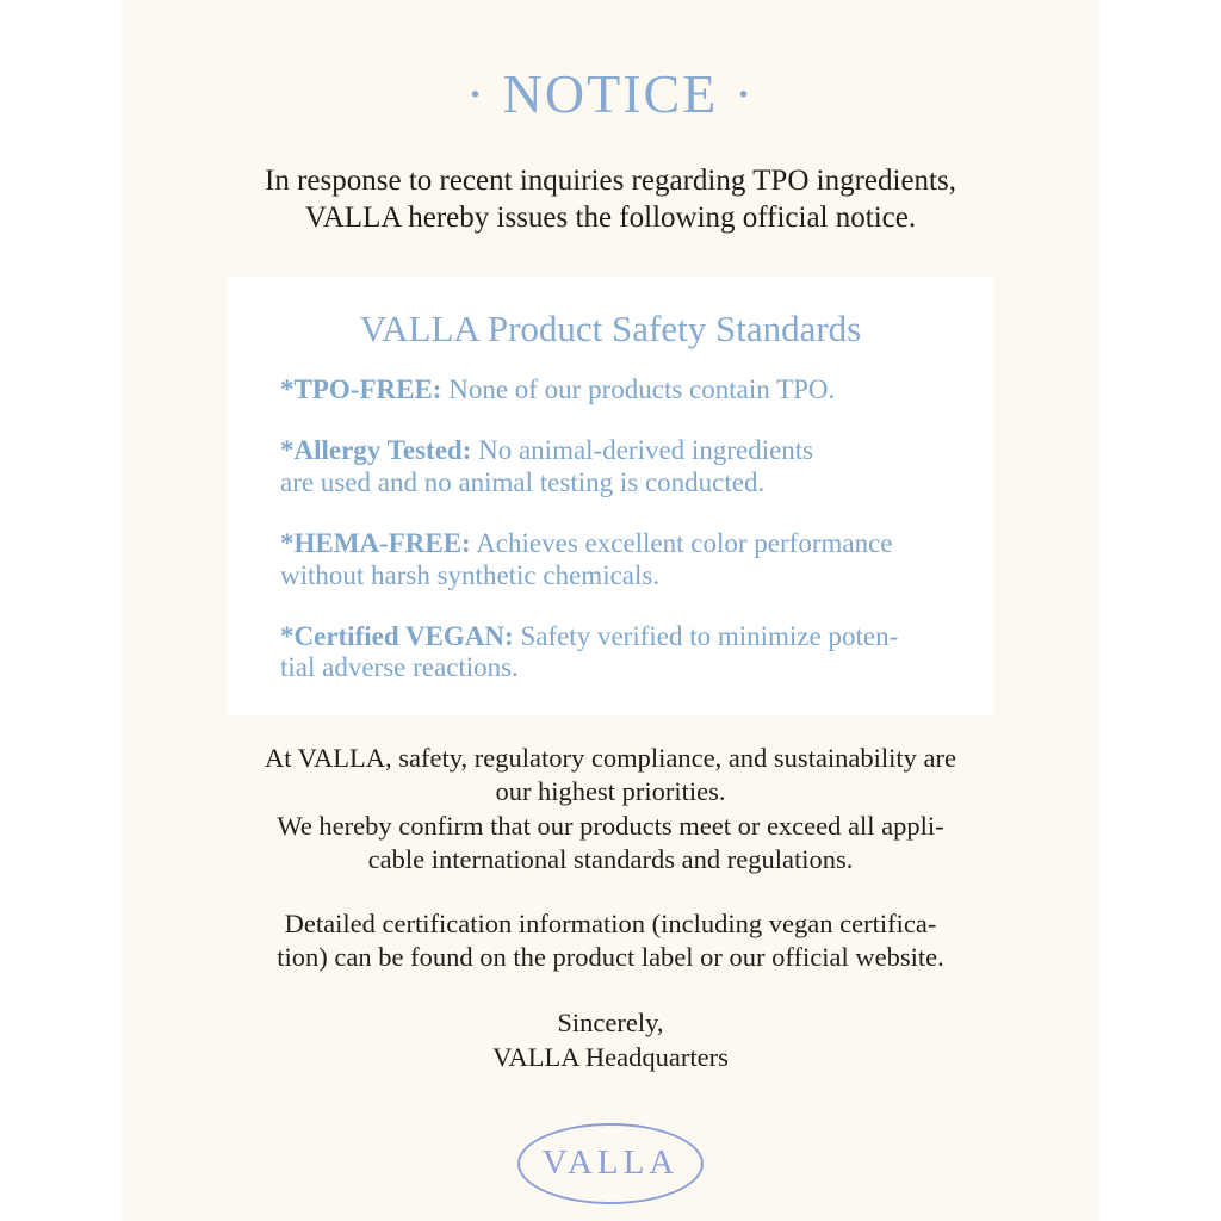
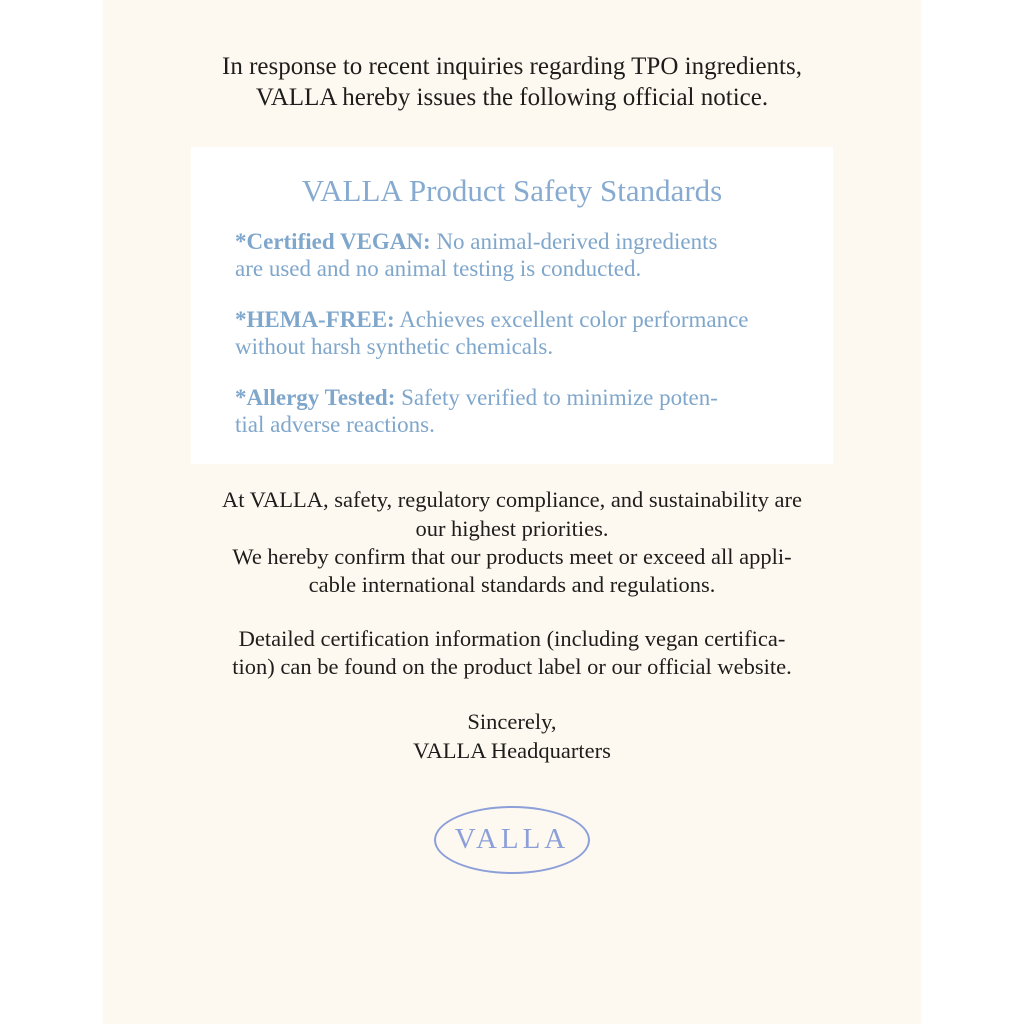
- · NOTICE ·
  In response to recent inquiries regarding TPO ingredients,
  VALLA hereby issues the following official notice.
  VALLA Product Safety Standards
- *TPO-FREE: None of our products contain TPO.
- *Allergy Tested: No animal-derived ingredients
+ *Certified VEGAN: No animal-derived ingredients
  are used and no animal testing is conducted.
  *HEMA-FREE: Achieves excellent color performance
  without harsh synthetic chemicals.
- *Certified VEGAN: Safety verified to minimize poten-
+ *Allergy Tested: Safety verified to minimize poten-
  tial adverse reactions.
  At VALLA, safety, regulatory compliance, and sustainability are
  our highest priorities.
  We hereby confirm that our products meet or exceed all appli-
  cable international standards and regulations.
  Detailed certification information (including vegan certifica-
  tion) can be found on the product label or our official website.
  Sincerely,
  VALLA Headquarters
  VALLA
